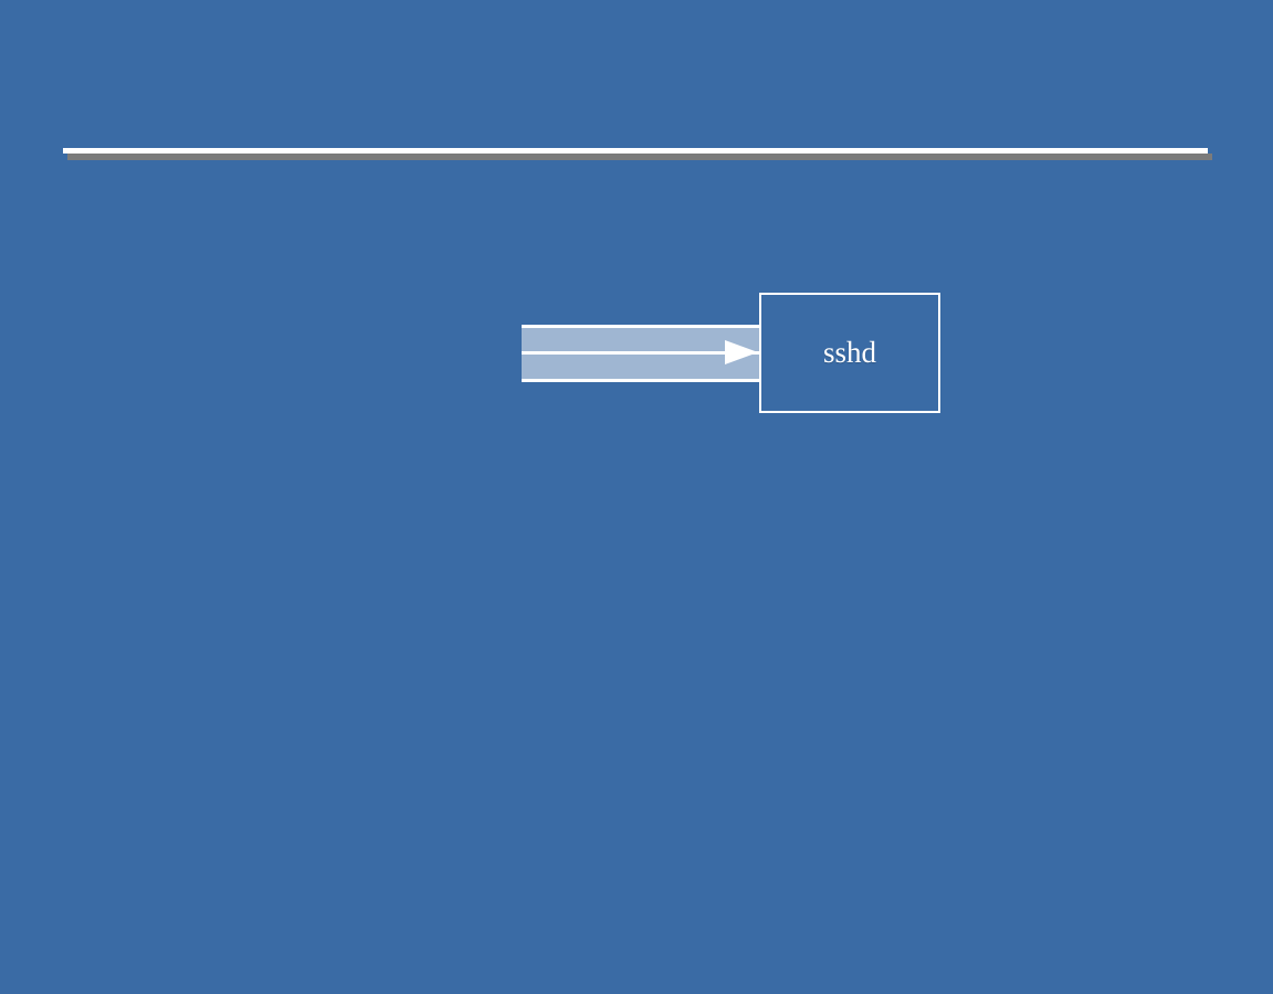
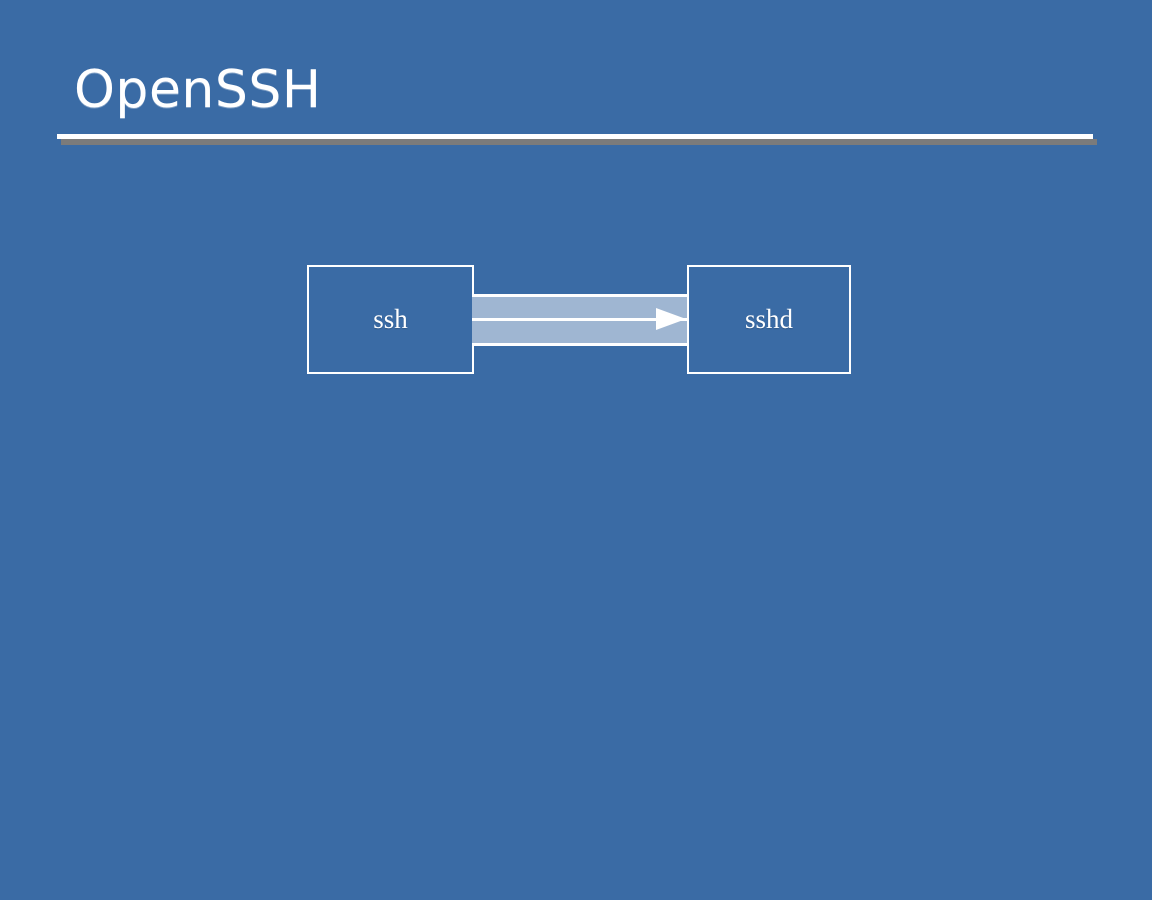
+ OpenSSH
+ ssh
  sshd
